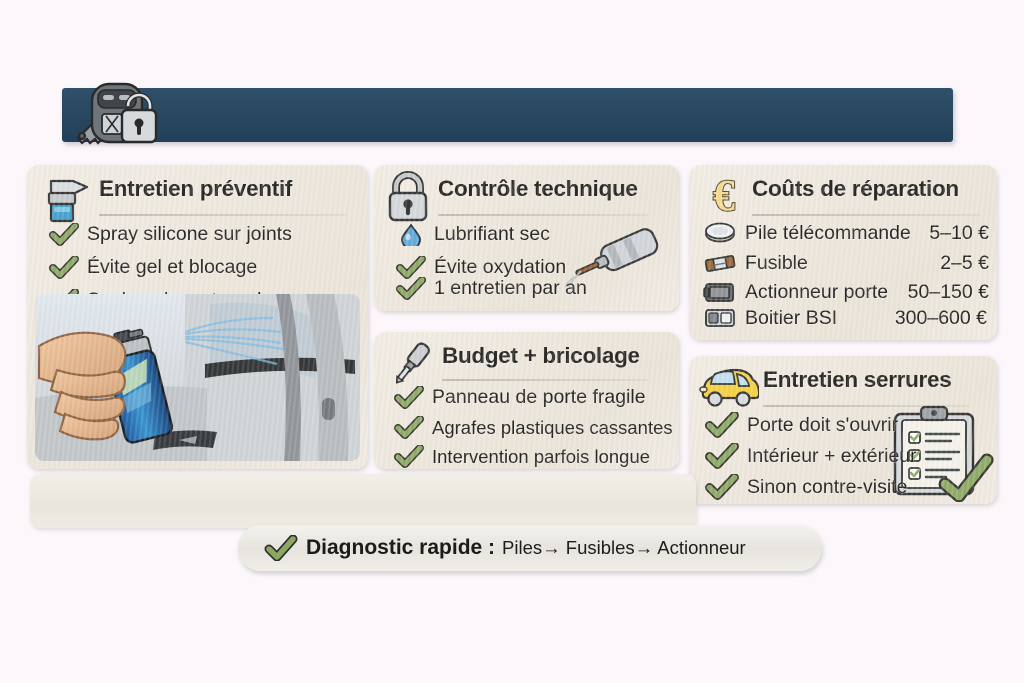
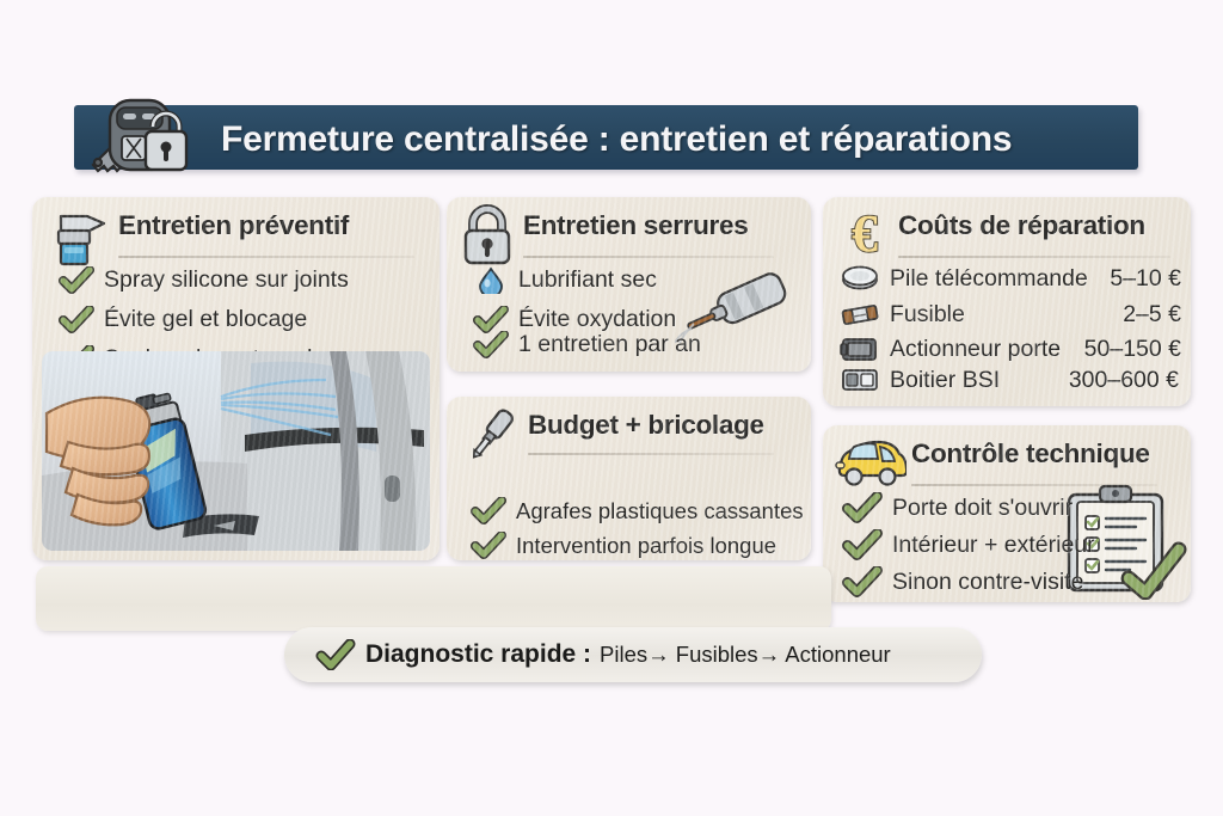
+ Fermeture centralisée : entretien et réparations
  Entretien préventif
  Spray silicone sur joints
  Évite gel et blocage
- Contrôle technique
+ Entretien serrures
  Lubrifiant sec
  Évite oxydation
  1 entretien par an
  €
  Coûts de réparation
  Pile télécommande
  5–10 €
  Fusible
  2–5 €
  Actionneur porte
  50–150 €
  Boitier BSI
  300–600 €
  Budget + bricolage
- Panneau de porte fragile
  Agrafes plastiques cassantes
  Intervention parfois longue
- Entretien serrures
+ Contrôle technique
  Porte doit s'ouvrir
  Intérieur + extérieur
  Sinon contre-visite
  Diagnostic rapide :
  Piles→ Fusibles→ Actionneur
